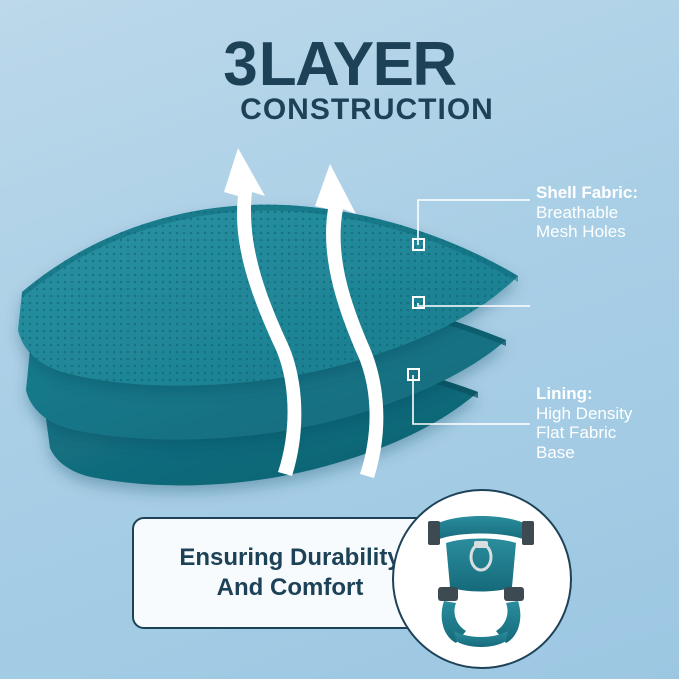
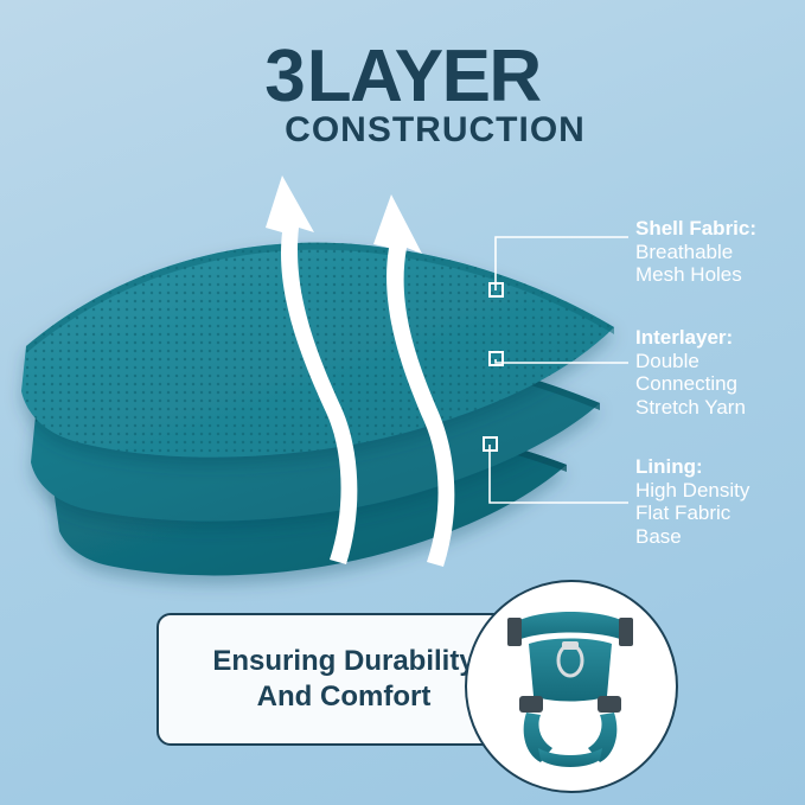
  3
  LAYER
  CONSTRUCTION
  Shell Fabric:
  Breathable
  Mesh Holes
+ Interlayer:
+ Double
+ Connecting
+ Stretch Yarn
  Lining:
  High Density
  Flat Fabric
  Base
  Ensuring Durabilit
  And Comfort
